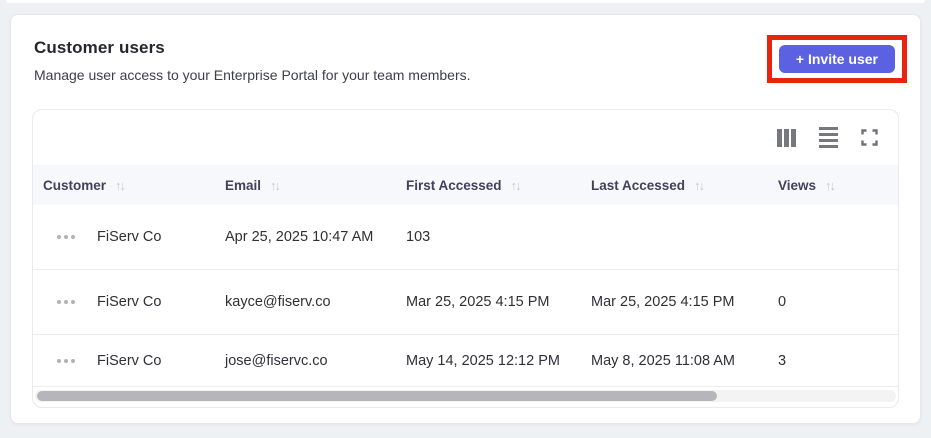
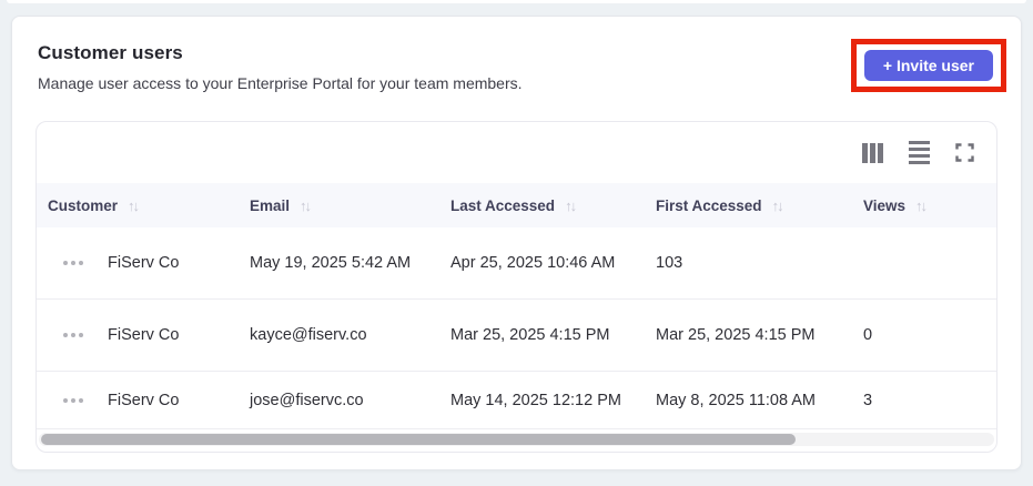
  Customer users
  Manage user access to your Enterprise Portal for your team members.
  + Invite user
  Customer
  ↑↓
  Email
  ↑↓
- First Accessed
+ Last Accessed
  ↑↓
- Last Accessed
+ First Accessed
  ↑↓
  Views
  ↑↓
  FiServ Co
+ May 19, 2025 5:42 AM
- Apr 25, 2025 10:47 AM
+ Apr 25, 2025 10:46 AM
  103
  FiServ Co
  kayce@fiserv.co
  Mar 25, 2025 4:15 PM
  Mar 25, 2025 4:15 PM
  0
  FiServ Co
  jose@fiservc.co
  May 14, 2025 12:12 PM
  May 8, 2025 11:08 AM
  3
